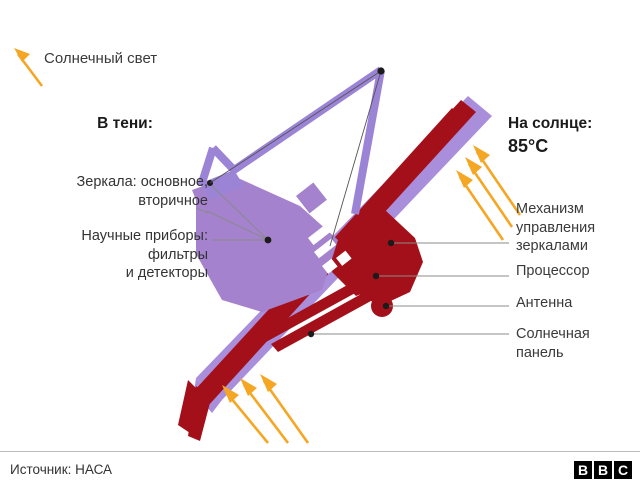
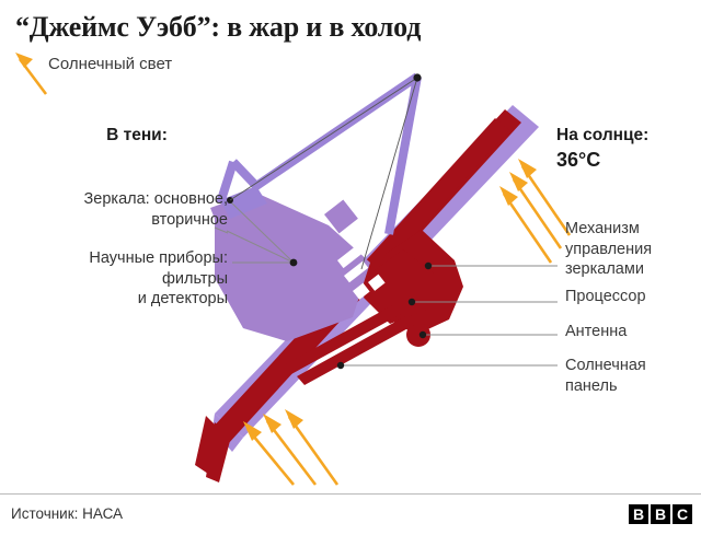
+ “Джеймс Уэбб”: в жар и в холод
  Солнечный свет
  В тени:
  На солнце:
- 85°C
+ 36°C
  Зеркала: основное,
  вторичное
  Научные приборы:
  фильтры
  и детекторы
  Механизм
  управления
  зеркалами
  Процессор
  Антенна
  Солнечная
  панель
  Источник: НАСА
  B
  B
  C
